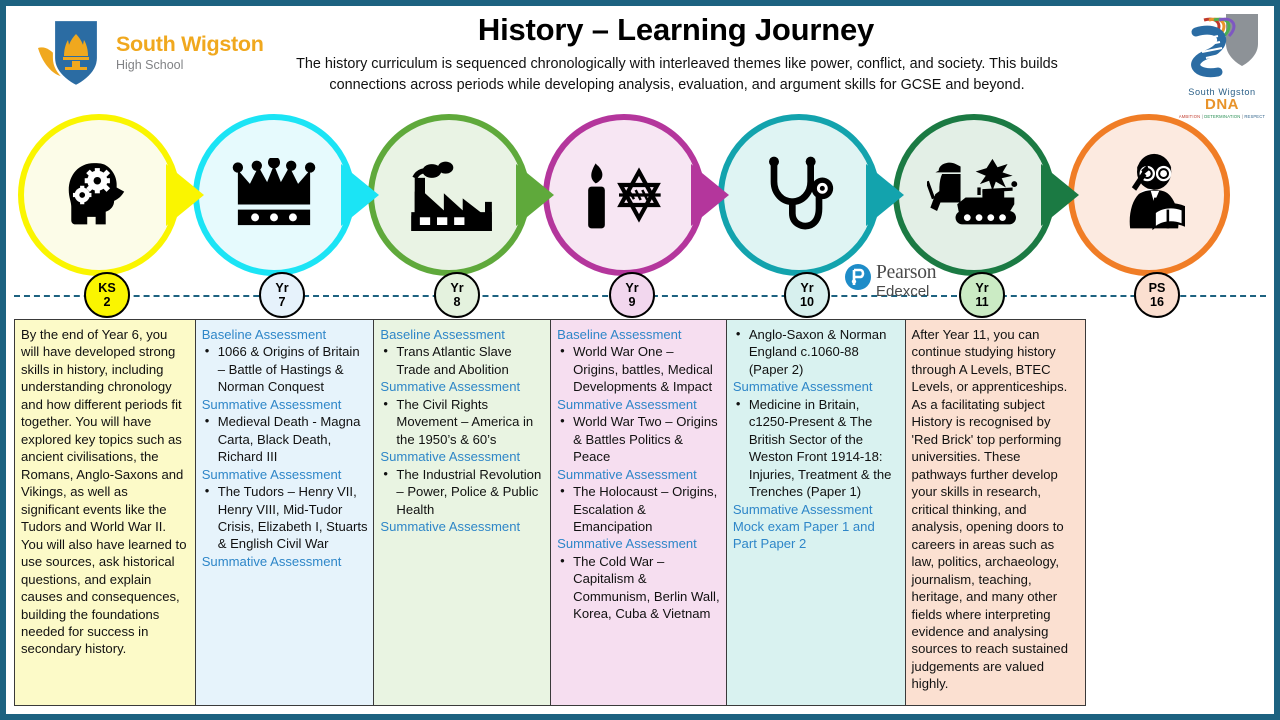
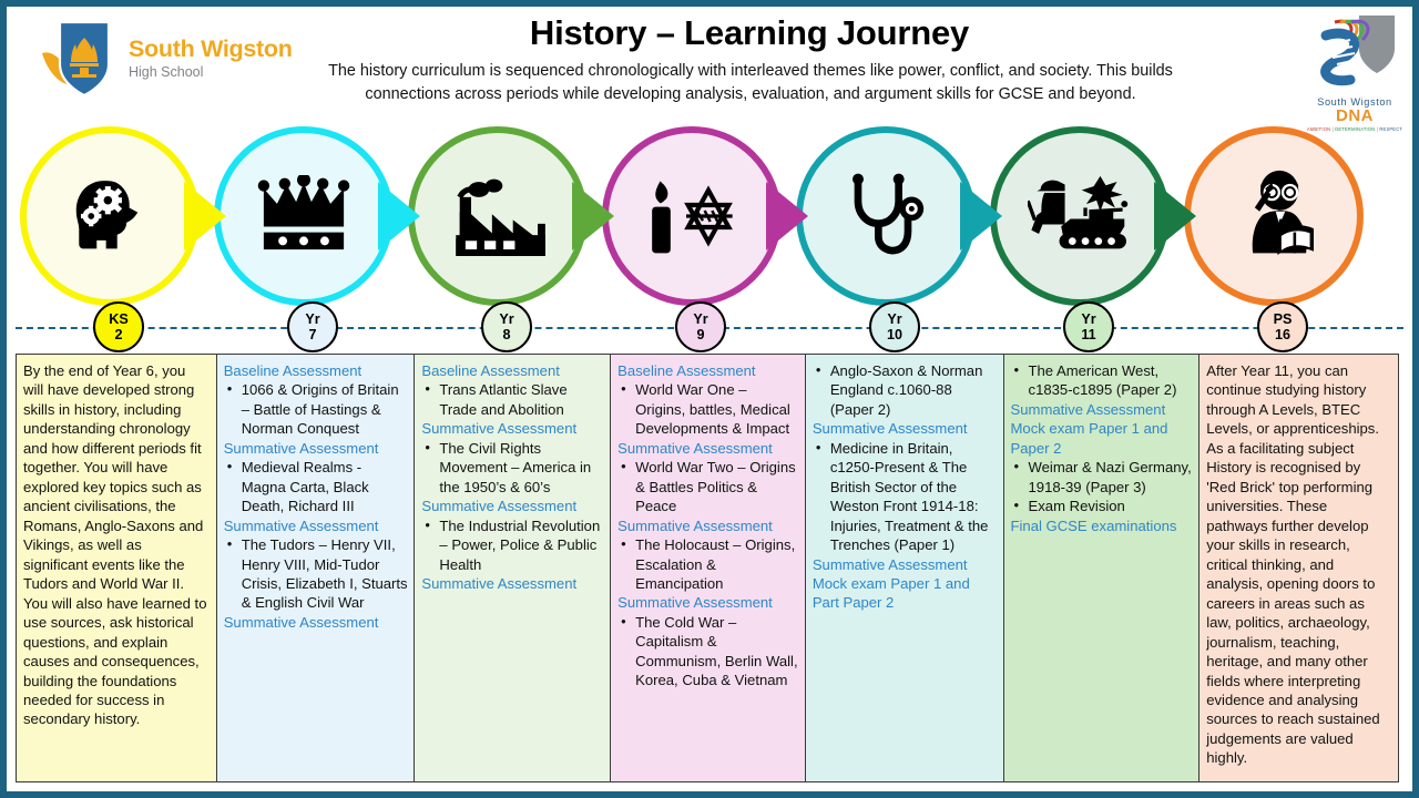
  South Wigston
  High School
  History – Learning Journey
  The history curriculum is sequenced chronologically with interleaved themes like power, conflict, and society. This builds connections across periods while developing analysis, evaluation, and argument skills for GCSE and beyond.
  South Wigston
  DNA
- Pearson
- Edexcel
  By the end of Year 6, you will have developed strong skills in history, including understanding chronology and how different periods fit together. You will have explored key topics such as ancient civilisations, the Romans, Anglo-Saxons and Vikings, as well as significant events like the Tudors and World War II. You will also have learned to use sources, ask historical questions, and explain causes and consequences, building the foundations needed for success in secondary history.
  Baseline Assessment
  1066 & Origins of Britain – Battle of Hastings & Norman Conquest
  Summative Assessment
- Medieval Death - Magna Carta, Black Death, Richard III
+ Medieval Realms - Magna Carta, Black Death, Richard III
  Summative Assessment
  The Tudors – Henry VII, Henry VIII, Mid-Tudor Crisis, Elizabeth I, Stuarts & English Civil War
  Summative Assessment
  Baseline Assessment
  Trans Atlantic Slave Trade and Abolition
  Summative Assessment
  The Civil Rights Movement – America in the 1950’s & 60’s
  Summative Assessment
  The Industrial Revolution – Power, Police & Public Health
  Summative Assessment
  Baseline Assessment
  World War One – Origins, battles, Medical Developments & Impact
  Summative Assessment
  World War Two – Origins & Battles Politics & Peace
  Summative Assessment
  The Holocaust – Origins, Escalation & Emancipation
  Summative Assessment
  The Cold War – Capitalism & Communism, Berlin Wall, Korea, Cuba & Vietnam
  Anglo-Saxon & Norman England c.1060-88 (Paper 2)
  Summative Assessment
  Medicine in Britain, c1250-Present & The British Sector of the Weston Front 1914-18: Injuries, Treatment & the Trenches (Paper 1)
  Summative Assessment Mock exam Paper 1 and Part Paper 2
+ The American West, c1835-c1895 (Paper 2)
+ Summative Assessment Mock exam Paper 1 and Paper 2
+ Weimar & Nazi Germany, 1918-39 (Paper 3)
+ Exam Revision
+ Final GCSE examinations
  After Year 11, you can continue studying history through A Levels, BTEC Levels, or apprenticeships. As a facilitating subject History is recognised by 'Red Brick' top performing universities. These pathways further develop your skills in research, critical thinking, and analysis, opening doors to careers in areas such as law, politics, archaeology, journalism, teaching, heritage, and many other fields where interpreting evidence and analysing sources to reach sustained judgements are valued highly.
  KS
  2
  Yr
  7
  Yr
  8
  Yr
  9
  Yr
  10
  Yr
  11
  PS
  16
